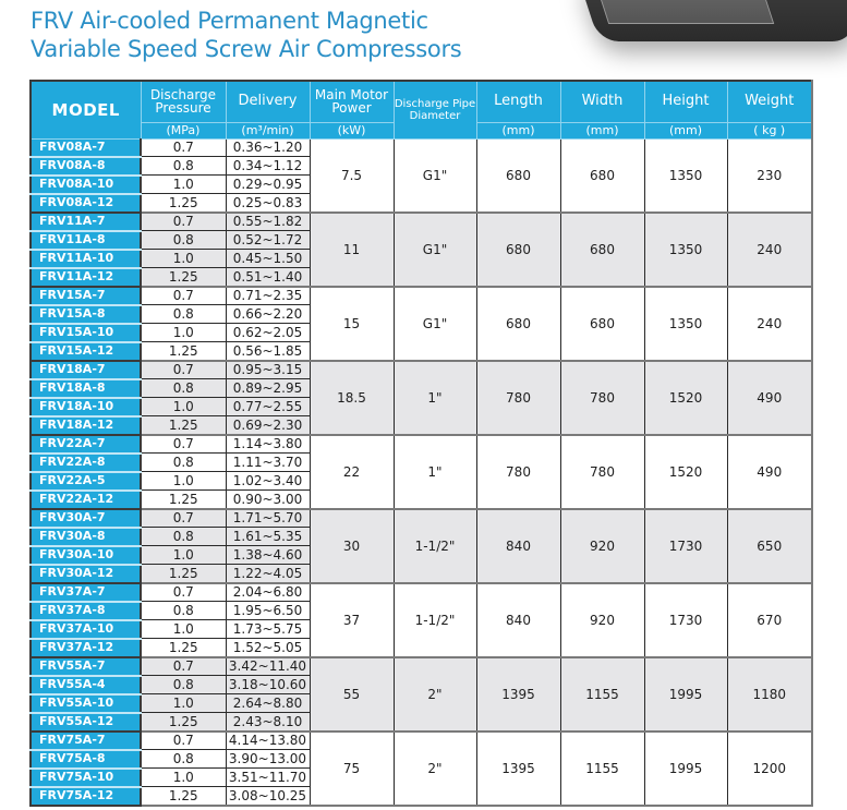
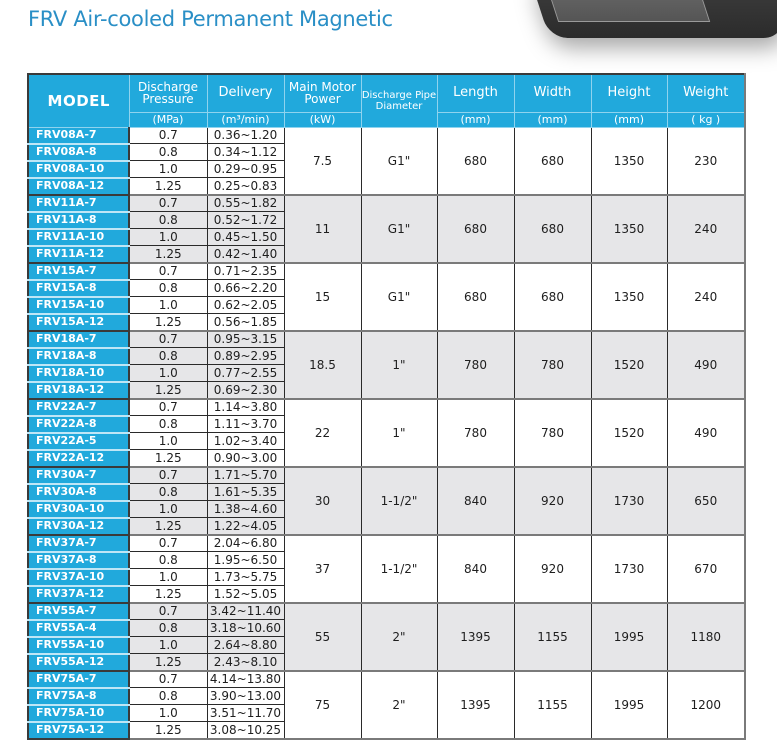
  FRV Air-cooled Permanent Magnetic
- Variable Speed Screw Air Compressors
  MODEL	Discharge Pressure	Delivery	Main Motor Power	Discharge Pipe Diameter	Length	Width	Height	Weight
  (MPa)	(m³/min)	(kW)	(mm)	(mm)	(mm)	( kg )
  FRV08A-7	0.7	0.36~1.20	7.5	G1"	680	680	1350	230
  FRV08A-8	0.8	0.34~1.12
  FRV08A-10	1.0	0.29~0.95
  FRV08A-12	1.25	0.25~0.83
  FRV11A-7	0.7	0.55~1.82	11	G1"	680	680	1350	240
  FRV11A-8	0.8	0.52~1.72
  FRV11A-10	1.0	0.45~1.50
- FRV11A-12	1.25	0.51~1.40
+ FRV11A-12	1.25	0.42~1.40
  FRV15A-7	0.7	0.71~2.35	15	G1"	680	680	1350	240
  FRV15A-8	0.8	0.66~2.20
  FRV15A-10	1.0	0.62~2.05
  FRV15A-12	1.25	0.56~1.85
  FRV18A-7	0.7	0.95~3.15	18.5	1"	780	780	1520	490
  FRV18A-8	0.8	0.89~2.95
  FRV18A-10	1.0	0.77~2.55
  FRV18A-12	1.25	0.69~2.30
  FRV22A-7	0.7	1.14~3.80	22	1"	780	780	1520	490
  FRV22A-8	0.8	1.11~3.70
  FRV22A-5	1.0	1.02~3.40
  FRV22A-12	1.25	0.90~3.00
  FRV30A-7	0.7	1.71~5.70	30	1-1/2"	840	920	1730	650
  FRV30A-8	0.8	1.61~5.35
  FRV30A-10	1.0	1.38~4.60
  FRV30A-12	1.25	1.22~4.05
  FRV37A-7	0.7	2.04~6.80	37	1-1/2"	840	920	1730	670
  FRV37A-8	0.8	1.95~6.50
  FRV37A-10	1.0	1.73~5.75
  FRV37A-12	1.25	1.52~5.05
  FRV55A-7	0.7	3.42~11.40	55	2"	1395	1155	1995	1180
  FRV55A-4	0.8	3.18~10.60
  FRV55A-10	1.0	2.64~8.80
  FRV55A-12	1.25	2.43~8.10
  FRV75A-7	0.7	4.14~13.80	75	2"	1395	1155	1995	1200
  FRV75A-8	0.8	3.90~13.00
  FRV75A-10	1.0	3.51~11.70
  FRV75A-12	1.25	3.08~10.25
